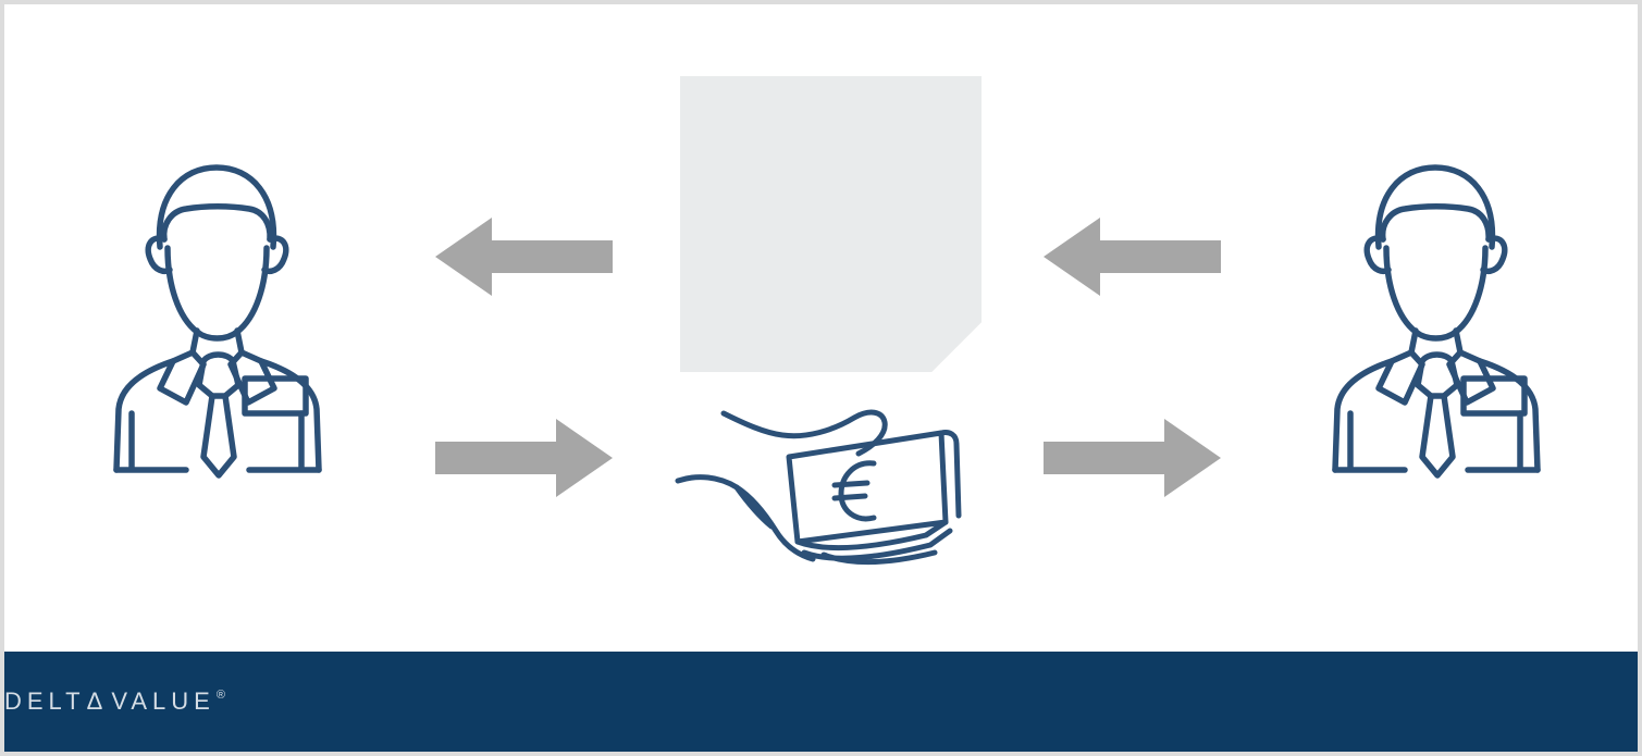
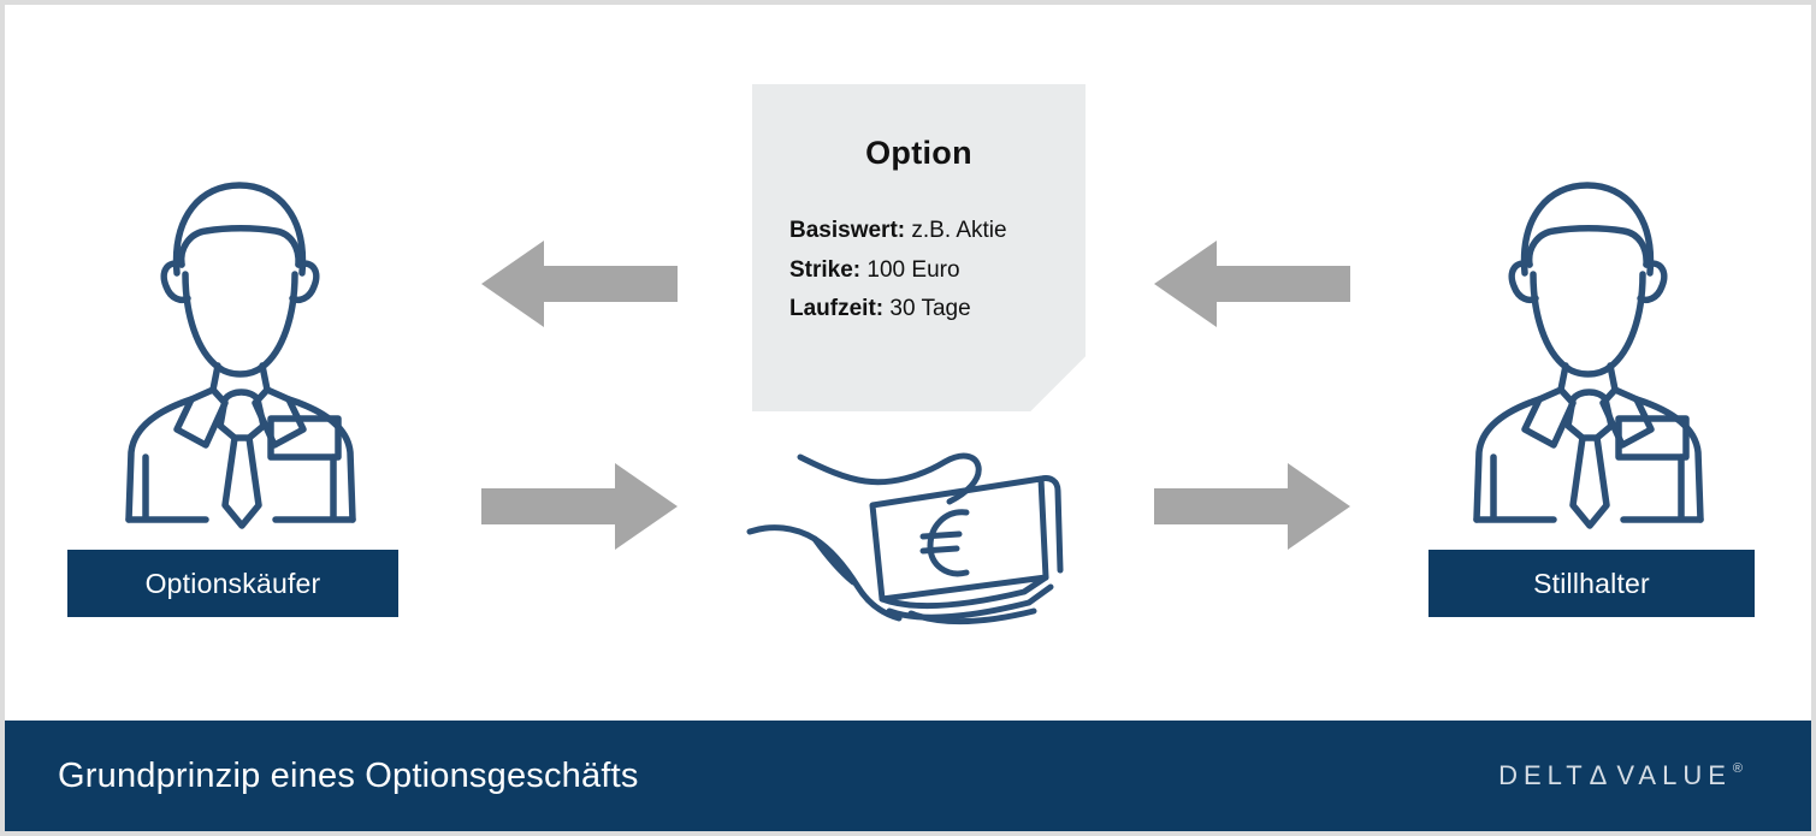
+ Optionskäufer
+ Stillhalter
+ Option
+ Basiswert: z.B. Aktie
+ Strike: 100 Euro
+ Laufzeit: 30 Tage
+ Grundprinzip eines Optionsgeschäfts
  DELT
  Δ
  VALUE
  ®
